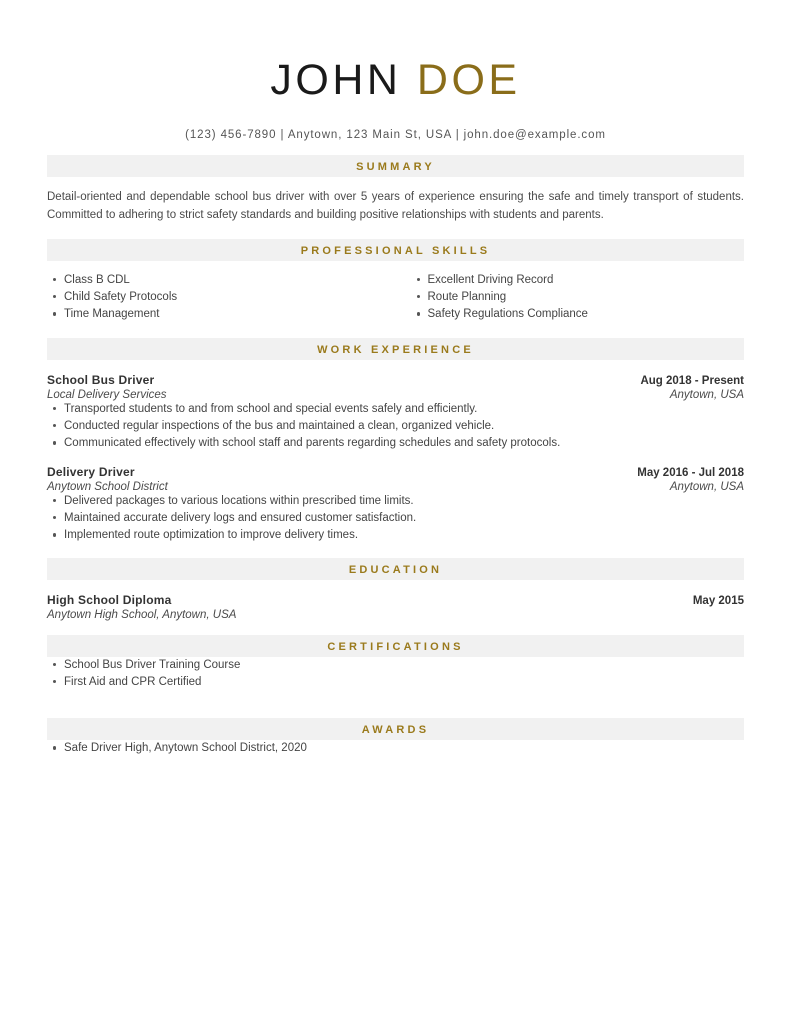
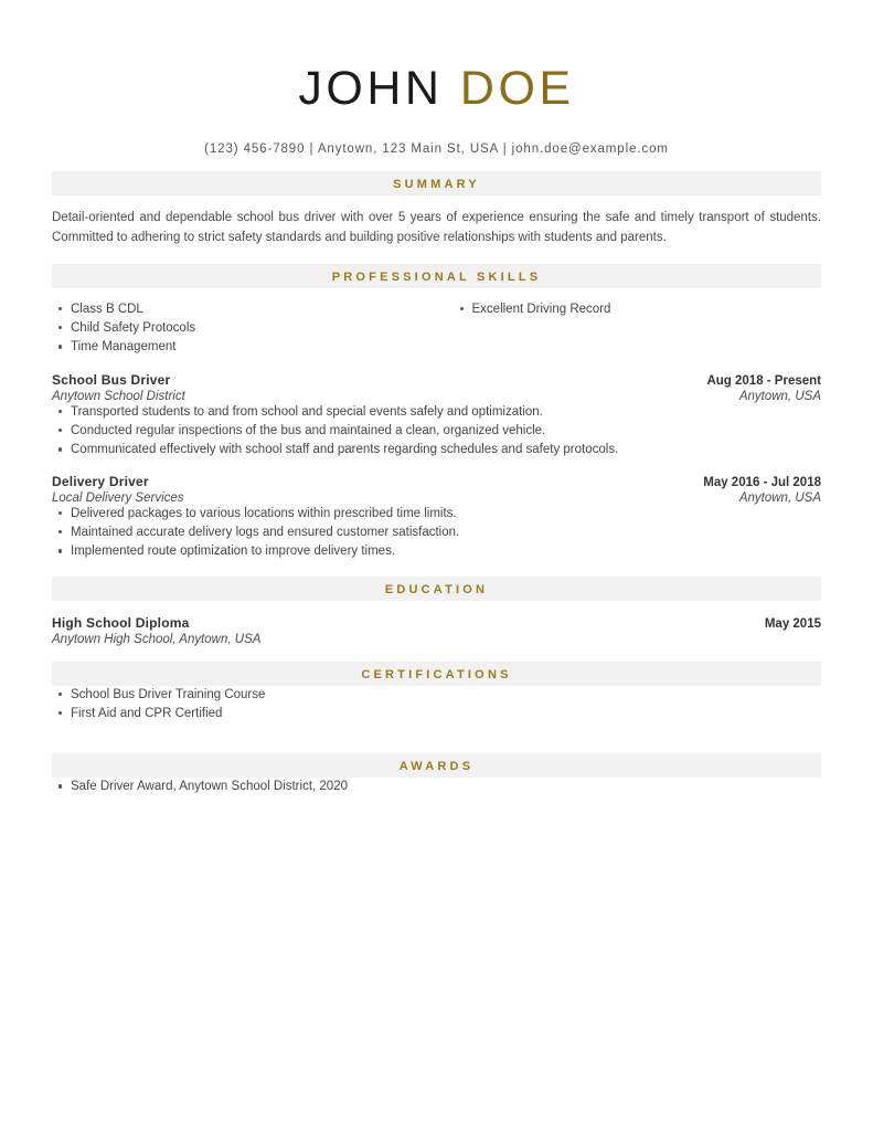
  JOHN DOE
  (123) 456-7890 | Anytown, 123 Main St, USA | john.doe@example.com
  SUMMARY
  Detail-oriented and dependable school bus driver with over 5 years of experience ensuring the safe and timely transport of students. Committed to adhering to strict safety standards and building positive relationships with students and parents.
  PROFESSIONAL SKILLS
  Class B CDL
  Child Safety Protocols
  Time Management
  Excellent Driving Record
- Route Planning
- Safety Regulations Compliance
- WORK EXPERIENCE
  School Bus Driver
  Aug 2018 - Present
- Local Delivery Services
+ Anytown School District
  Anytown, USA
- Transported students to and from school and special events safely and efficiently.
+ Transported students to and from school and special events safely and optimization.
  Conducted regular inspections of the bus and maintained a clean, organized vehicle.
  Communicated effectively with school staff and parents regarding schedules and safety protocols.
  Delivery Driver
  May 2016 - Jul 2018
- Anytown School District
+ Local Delivery Services
  Anytown, USA
  Delivered packages to various locations within prescribed time limits.
  Maintained accurate delivery logs and ensured customer satisfaction.
  Implemented route optimization to improve delivery times.
  EDUCATION
  High School Diploma
  May 2015
  Anytown High School, Anytown, USA
  CERTIFICATIONS
  School Bus Driver Training Course
  First Aid and CPR Certified
  AWARDS
- Safe Driver High, Anytown School District, 2020
+ Safe Driver Award, Anytown School District, 2020
